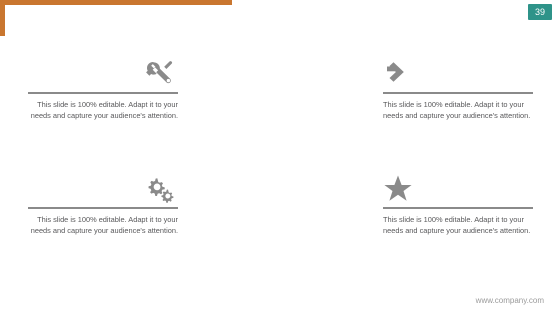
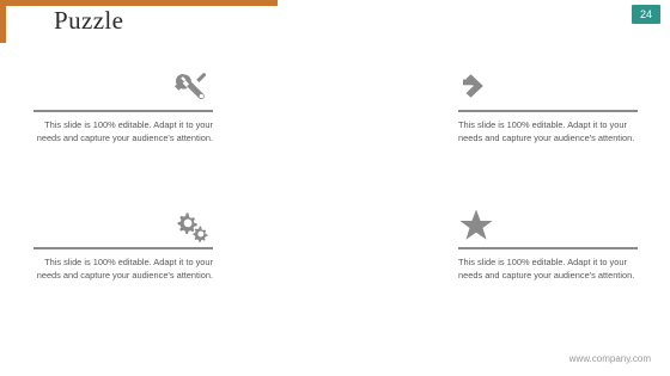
+ Puzzle
- 39
+ 24
  This slide is 100% editable. Adapt it to your needs and capture your audience's attention.
  This slide is 100% editable. Adapt it to your needs and capture your audience's attention.
  This slide is 100% editable. Adapt it to your needs and capture your audience's attention.
  This slide is 100% editable. Adapt it to your needs and capture your audience's attention.
  www.company.com
